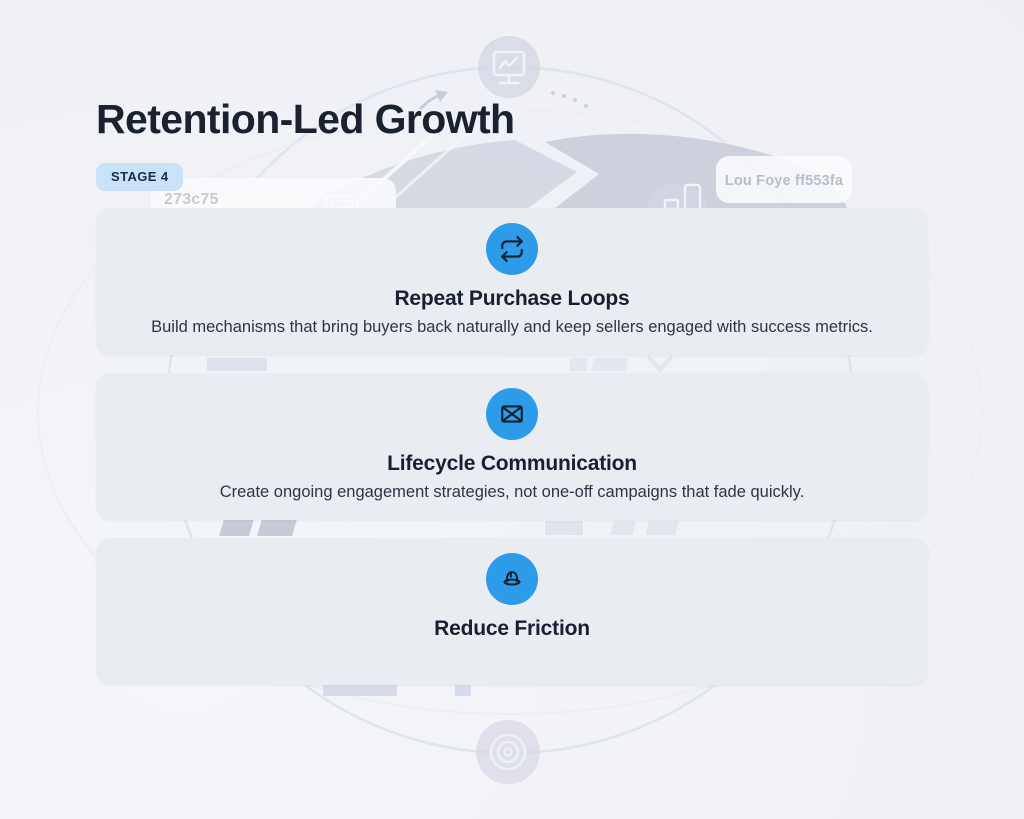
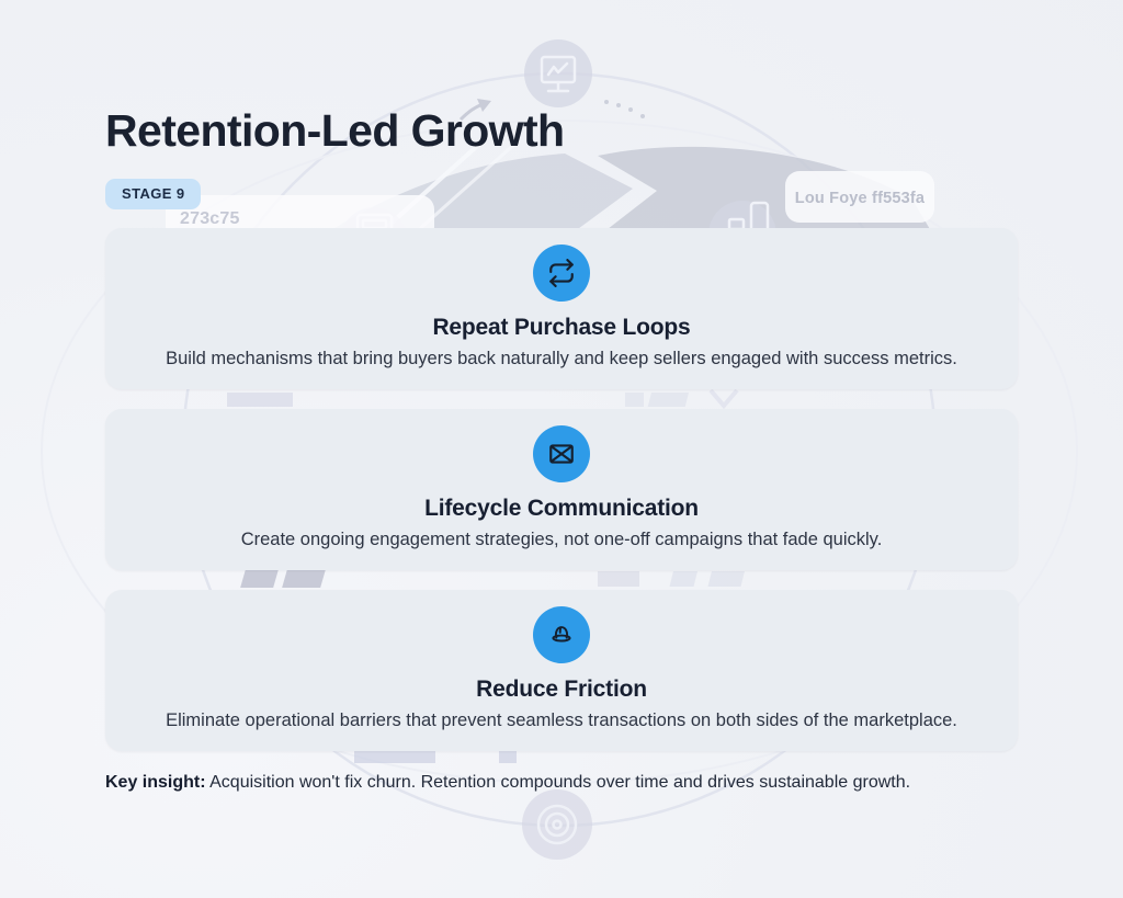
  273c75
  Lou Foye ff553fa
  Retention-Led Growth
- STAGE 4
+ STAGE 9
  Repeat Purchase Loops
  Build mechanisms that bring buyers back naturally and keep sellers engaged with success metrics.
  Lifecycle Communication
  Create ongoing engagement strategies, not one-off campaigns that fade quickly.
  Reduce Friction
+ Eliminate operational barriers that prevent seamless transactions on both sides of the marketplace.
+ Key insight: Acquisition won't fix churn. Retention compounds over time and drives sustainable growth.
